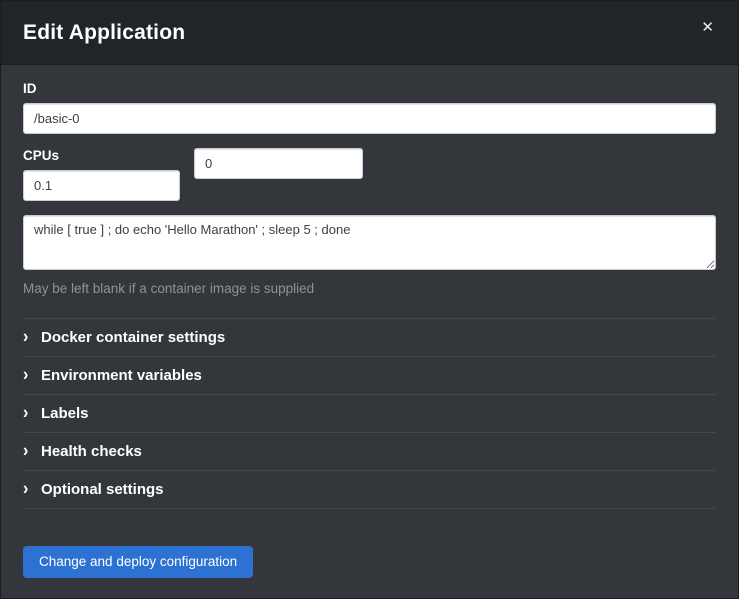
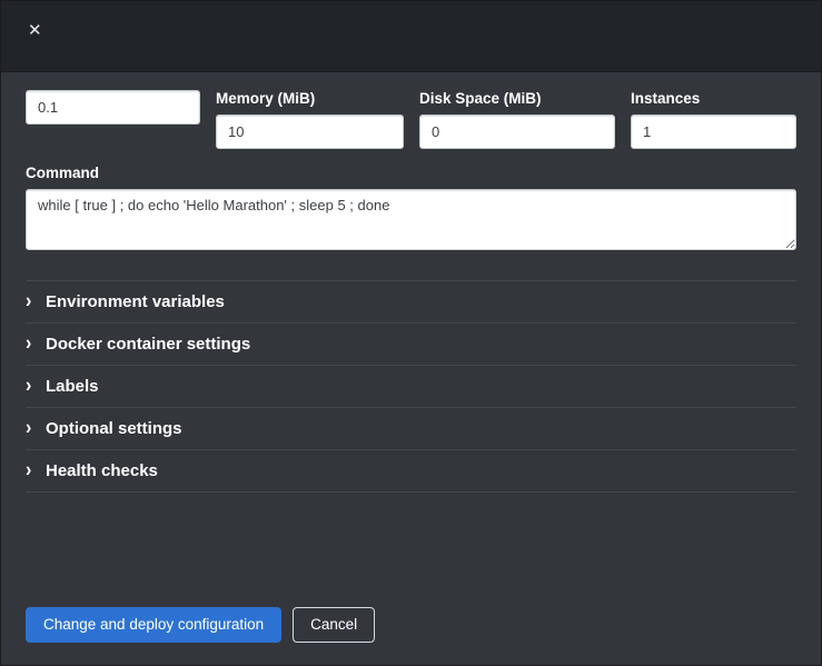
- Edit Application
  ✕
- ID
- /basic-0
- CPUs
  0.1
+ Memory (MiB)
+ 10
+ Disk Space (MiB)
  0
+ Instances
+ 1
+ Command
  while [ true ] ; do echo 'Hello Marathon' ; sleep 5 ; done
- May be left blank if a container image is supplied
  ›
- Docker container settings
+ Environment variables
  ›
- Environment variables
+ Docker container settings
  ›
  Labels
  ›
- Health checks
+ Optional settings
  ›
- Optional settings
+ Health checks
  Change and deploy configuration
+ Cancel
